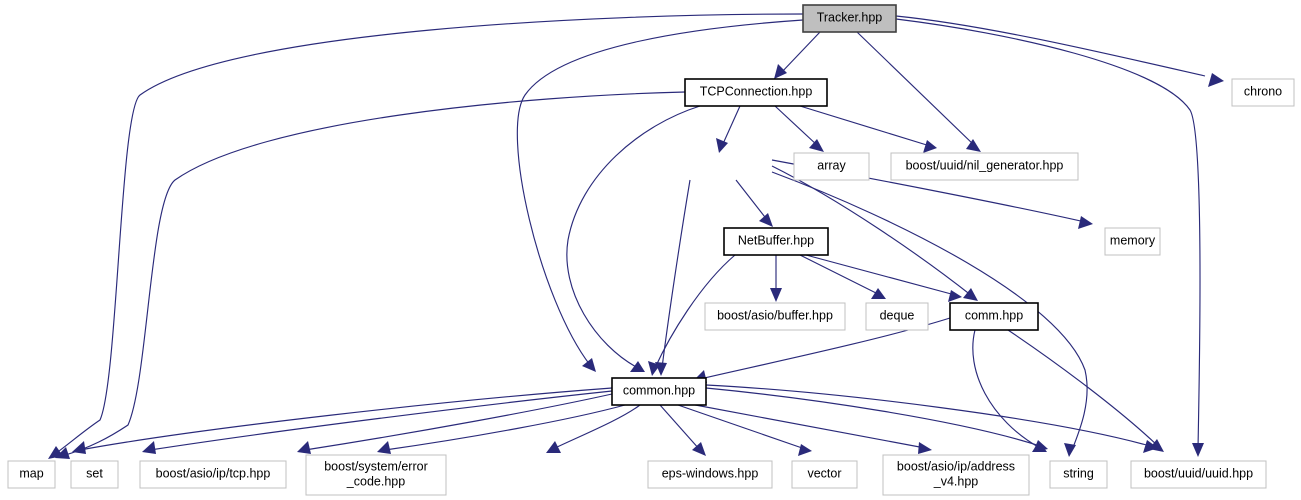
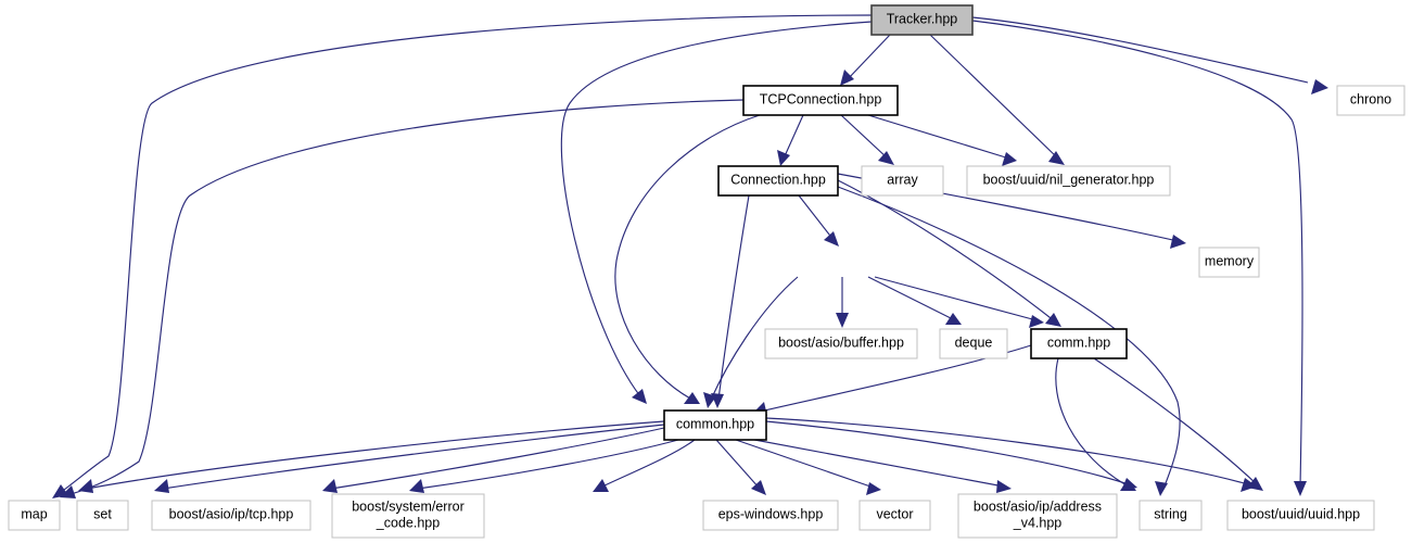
  Tracker.hpp
  chrono
  TCPConnection.hpp
+ Connection.hpp
  array
  boost/uuid/nil_generator.hpp
- NetBuffer.hpp
  memory
  boost/asio/buffer.hpp
  deque
  comm.hpp
  common.hpp
  map
  set
  boost/asio/ip/tcp.hpp
  boost/system/error _code.hpp
  eps-windows.hpp
  vector
  boost/asio/ip/address _v4.hpp
  string
  boost/uuid/uuid.hpp
